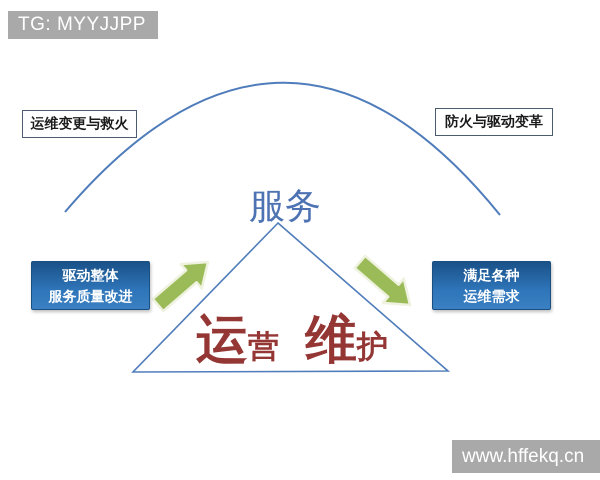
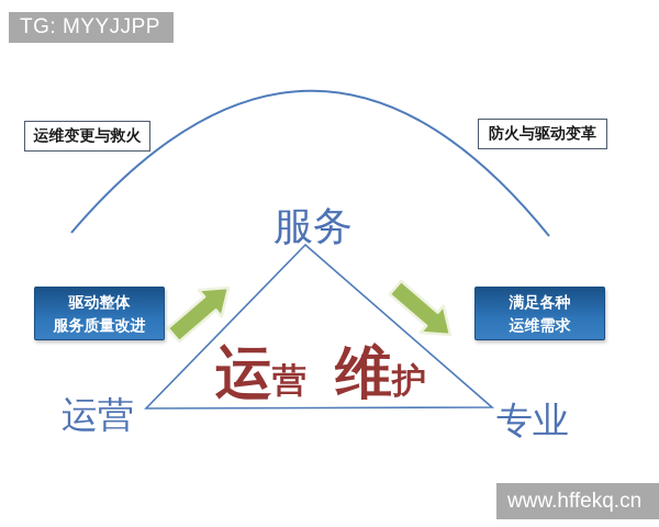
  TG: MYYJJPP
  运维变更与救火
  防火与驱动变革
  服务
+ 运营
+ 专业
  驱动整体
  服务质量改进
  满足各种
  运维需求
  运营 维护
  www.hffekq.cn
